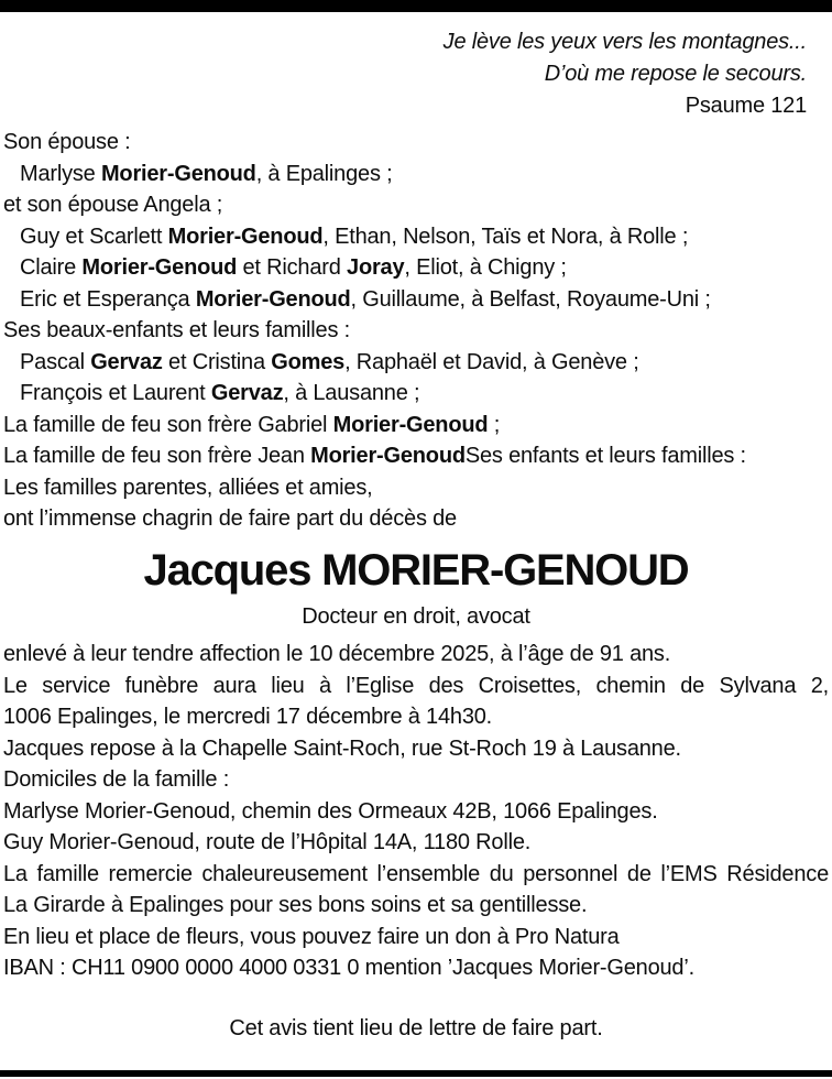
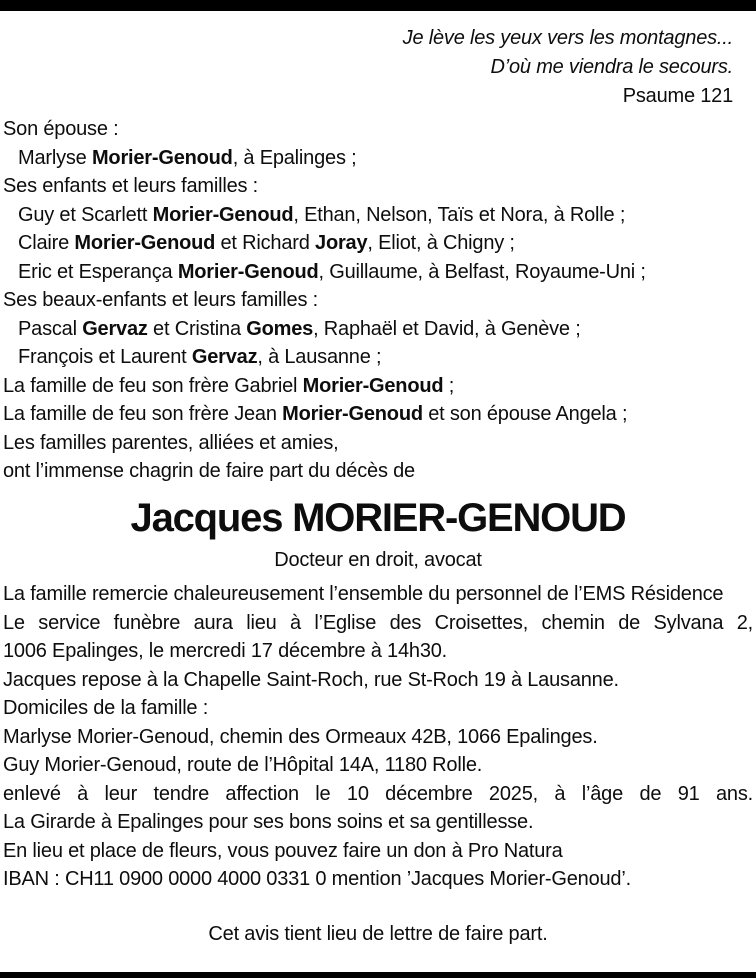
  Je lève les yeux vers les montagnes...
- D’où me repose le secours.
+ D’où me viendra le secours.
  Psaume 121
  Son épouse :
  Marlyse Morier-Genoud, à Epalinges ;
- et son épouse Angela ;
+ Ses enfants et leurs familles :
  Guy et Scarlett Morier-Genoud, Ethan, Nelson, Taïs et Nora, à Rolle ;
  Claire Morier-Genoud et Richard Joray, Eliot, à Chigny ;
  Eric et Esperança Morier-Genoud, Guillaume, à Belfast, Royaume-Uni ;
  Ses beaux-enfants et leurs familles :
  Pascal Gervaz et Cristina Gomes, Raphaël et David, à Genève ;
  François et Laurent Gervaz, à Lausanne ;
  La famille de feu son frère Gabriel Morier-Genoud ;
- La famille de feu son frère Jean Morier-GenoudSes enfants et leurs familles :
+ La famille de feu son frère Jean Morier-Genoud et son épouse Angela ;
  Les familles parentes, alliées et amies,
  ont l’immense chagrin de faire part du décès de
  Jacques MORIER-GENOUD
  Docteur en droit, avocat
- enlevé à leur tendre affection le 10 décembre 2025, à l’âge de 91 ans.
+ La famille remercie chaleureusement l’ensemble du personnel de l’EMS Résidence
  Le service funèbre aura lieu à l’Eglise des Croisettes, chemin de Sylvana 2,
  1006 Epalinges, le mercredi 17 décembre à 14h30.
  Jacques repose à la Chapelle Saint-Roch, rue St-Roch 19 à Lausanne.
  Domiciles de la famille :
  Marlyse Morier-Genoud, chemin des Ormeaux 42B, 1066 Epalinges.
  Guy Morier-Genoud, route de l’Hôpital 14A, 1180 Rolle.
- La famille remercie chaleureusement l’ensemble du personnel de l’EMS Résidence
+ enlevé à leur tendre affection le 10 décembre 2025, à l’âge de 91 ans.
  La Girarde à Epalinges pour ses bons soins et sa gentillesse.
  En lieu et place de fleurs, vous pouvez faire un don à Pro Natura
  IBAN : CH11 0900 0000 4000 0331 0 mention ’Jacques Morier-Genoud’.
  Cet avis tient lieu de lettre de faire part.
